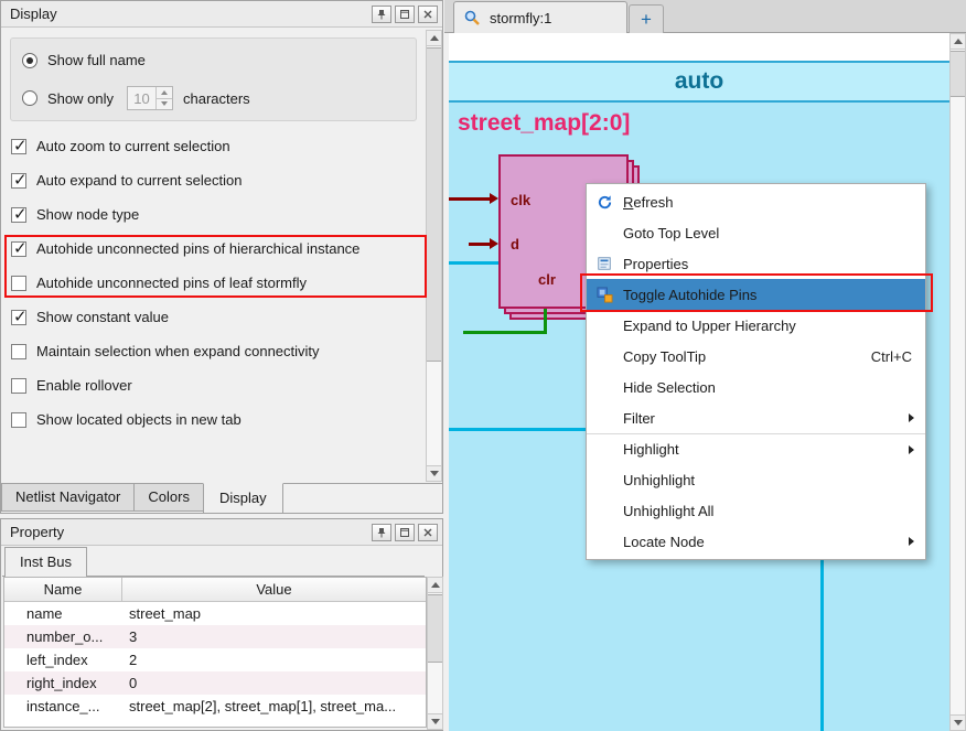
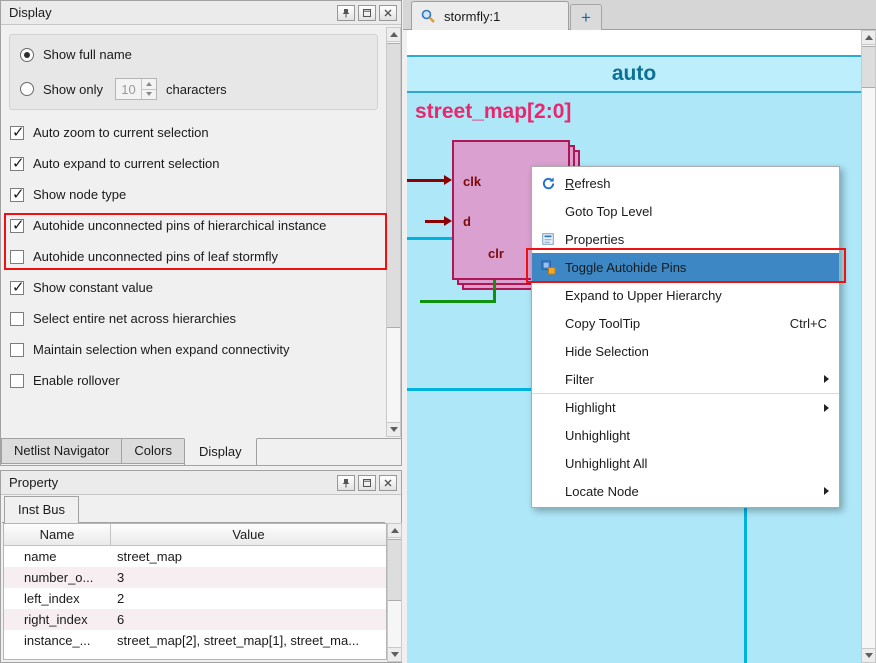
  Display
  Show full name
  Show only
  10
  characters
  Auto zoom to current selection
  Auto expand to current selection
  Show node type
  Autohide unconnected pins of hierarchical instance
  Autohide unconnected pins of leaf stormfly
  Show constant value
+ Select entire net across hierarchies
  Maintain selection when expand connectivity
  Enable rollover
- Show located objects in new tab
  Netlist Navigator
  Colors
  Display
  Property
  Inst Bus
  Name
  Value
  name
  street_map
  number_o...
  3
  left_index
  2
  right_index
- 0
+ 6
  instance_...
  street_map[2], street_map[1], street_ma...
  stormfly:1
  +
  auto
  street_map[2:0]
  clk
  d
  clr
  Refresh
  Goto Top Level
  Properties
  Toggle Autohide Pins
  Expand to Upper Hierarchy
  Copy ToolTip
  Ctrl+C
  Hide Selection
  Filter
  Highlight
  Unhighlight
  Unhighlight All
  Locate Node
